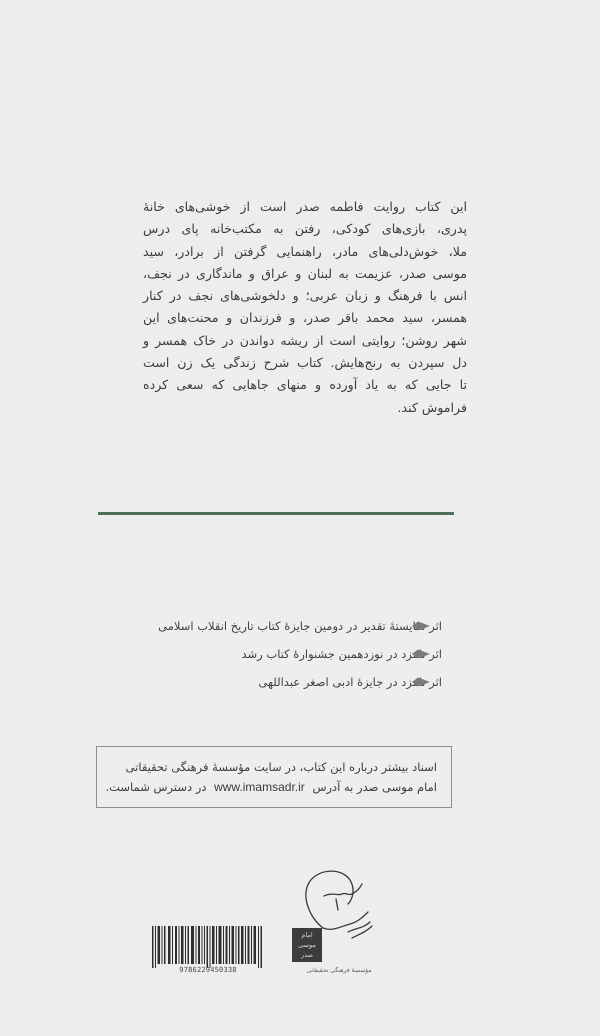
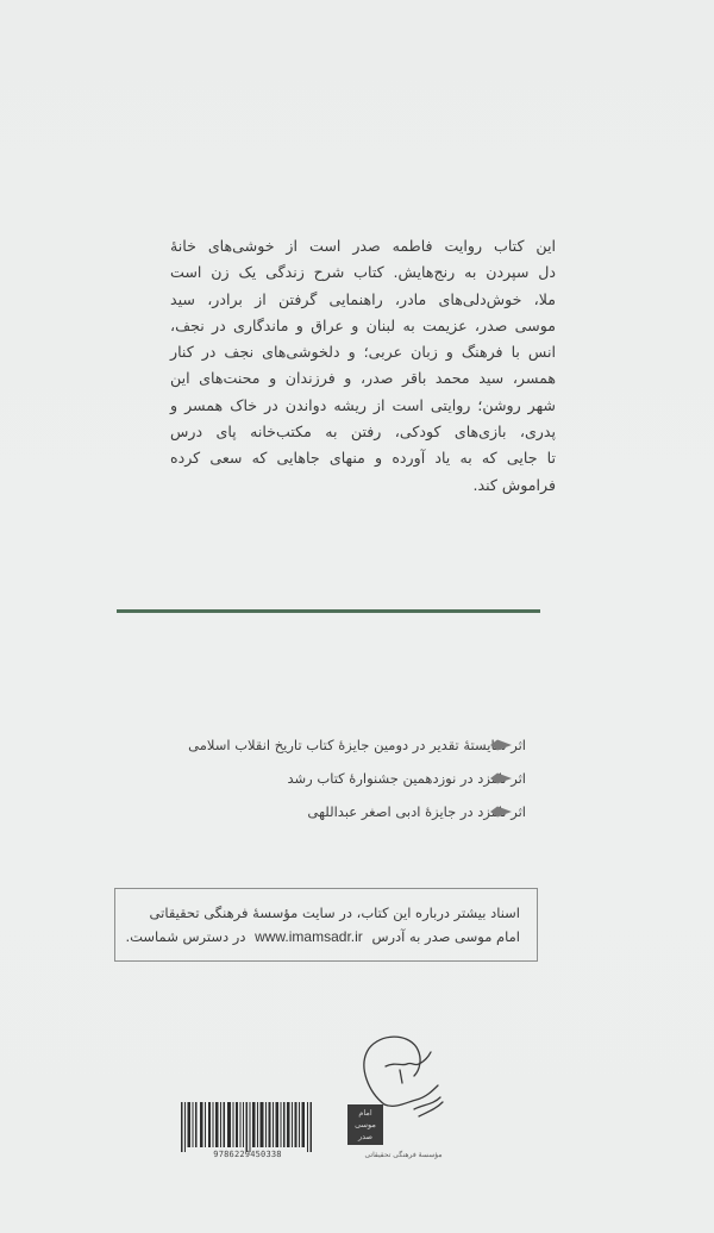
  این کتاب روایت فاطمه صدر است از خوشی‌های خانهٔ
- پدری، بازی‌های کودکی، رفتن به مکتب‌خانه پای درس
+ دل سپردن به رنج‌هایش. کتاب شرح زندگی یک زن است
  ملا، خوش‌دلی‌های مادر، راهنمایی گرفتن از برادر، سید
  موسی صدر، عزیمت به لبنان و عراق و ماندگاری در نجف،
  انس با فرهنگ و زبان عربی؛ و دلخوشی‌های نجف در کنار
  همسر، سید محمد باقر صدر، و فرزندان و محنت‌های این
  شهر روشن؛ روایتی است از ریشه دواندن در خاک همسر و
- دل سپردن به رنج‌هایش. کتاب شرح زندگی یک زن است
+ پدری، بازی‌های کودکی، رفتن به مکتب‌خانه پای درس
  تا جایی که به یاد آورده و منهای جاهایی که سعی کرده
  فراموش کند.
  اثریستهٔ تقدیر در دومین جایزهٔ کتاب تاریخ انقلاب اسلامی
  اثرزد در نوزدهمین جشنوارهٔ کتاب رشد
  اثرزد در جایزهٔ ادبی اصغر عبداللهی
  اسناد بیشتر درباره این کتاب، در سایت مؤسسهٔ فرهنگی تحقیقاتی
  امام موسی صدر به آدرس www.imamsadr.ir در دسترس شماست.
  9786229450338
  امام
  موسی
  صدر
